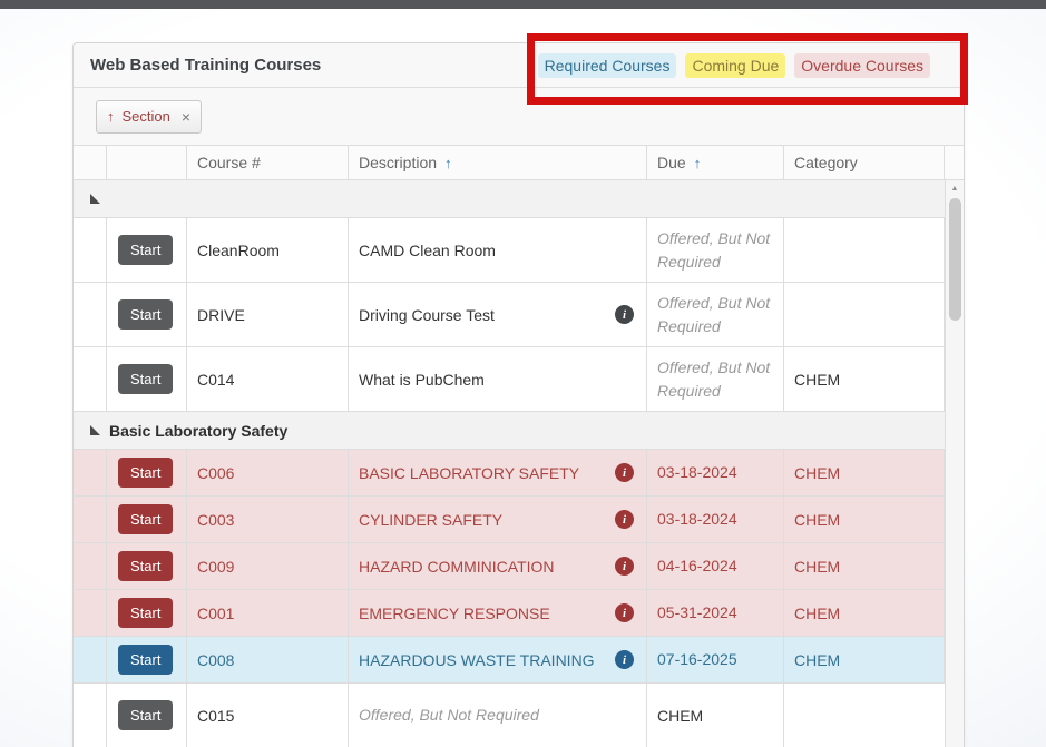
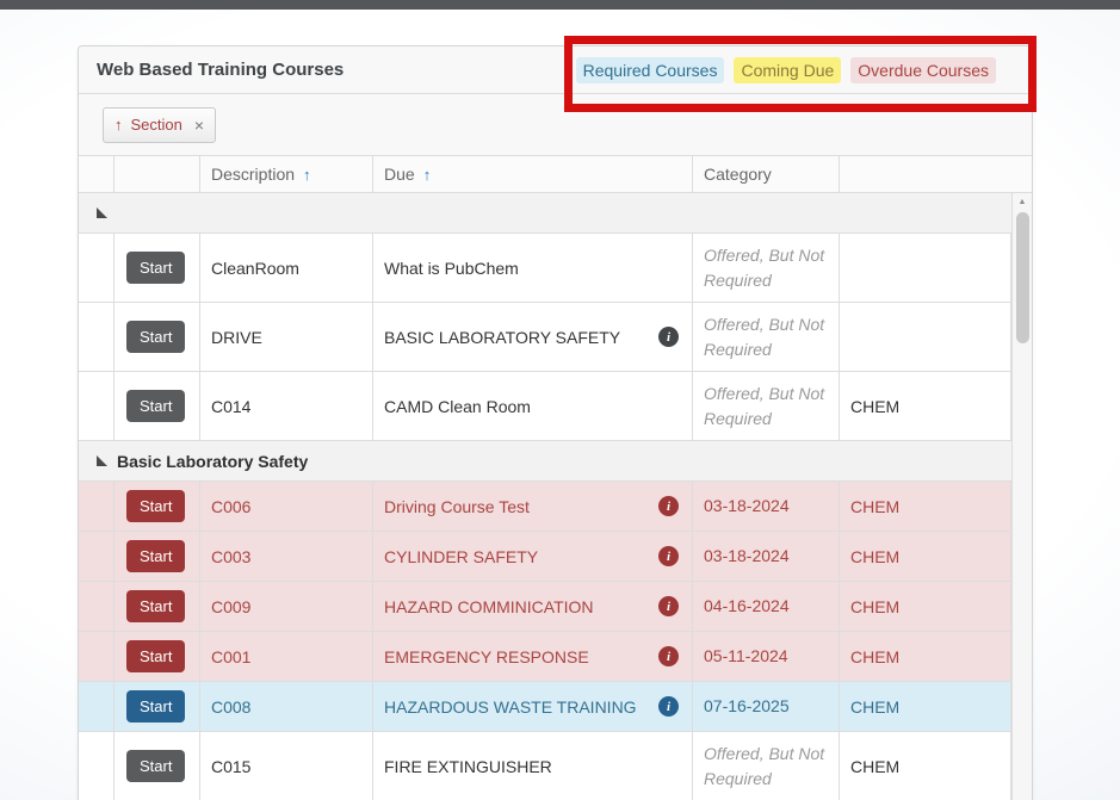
  Web Based Training Courses
  Required Courses
  Coming Due
  Overdue Courses
  ↑
  Section
  ×
- Course #
  Description
  ↑
  Due
  ↑
  Category
  Start
  CleanRoom
- CAMD Clean Room
+ What is PubChem
  Offered, But Not Required
  Start
  DRIVE
- Driving Course Test
+ BASIC LABORATORY SAFETY
  i
  Offered, But Not Required
  Start
  C014
- What is PubChem
+ CAMD Clean Room
  Offered, But Not Required
  CHEM
  Basic Laboratory Safety
  Start
  C006
- BASIC LABORATORY SAFETY
+ Driving Course Test
  i
  03-18-2024
  CHEM
  Start
  C003
  CYLINDER SAFETY
  i
  03-18-2024
  CHEM
  Start
  C009
  HAZARD COMMINICATION
  i
  04-16-2024
  CHEM
  Start
  C001
  EMERGENCY RESPONSE
  i
- 05-31-2024
+ 05-11-2024
  CHEM
  Start
  C008
  HAZARDOUS WASTE TRAINING
  i
  07-16-2025
  CHEM
  Start
  C015
+ FIRE EXTINGUISHER
  Offered, But Not Required
  CHEM
